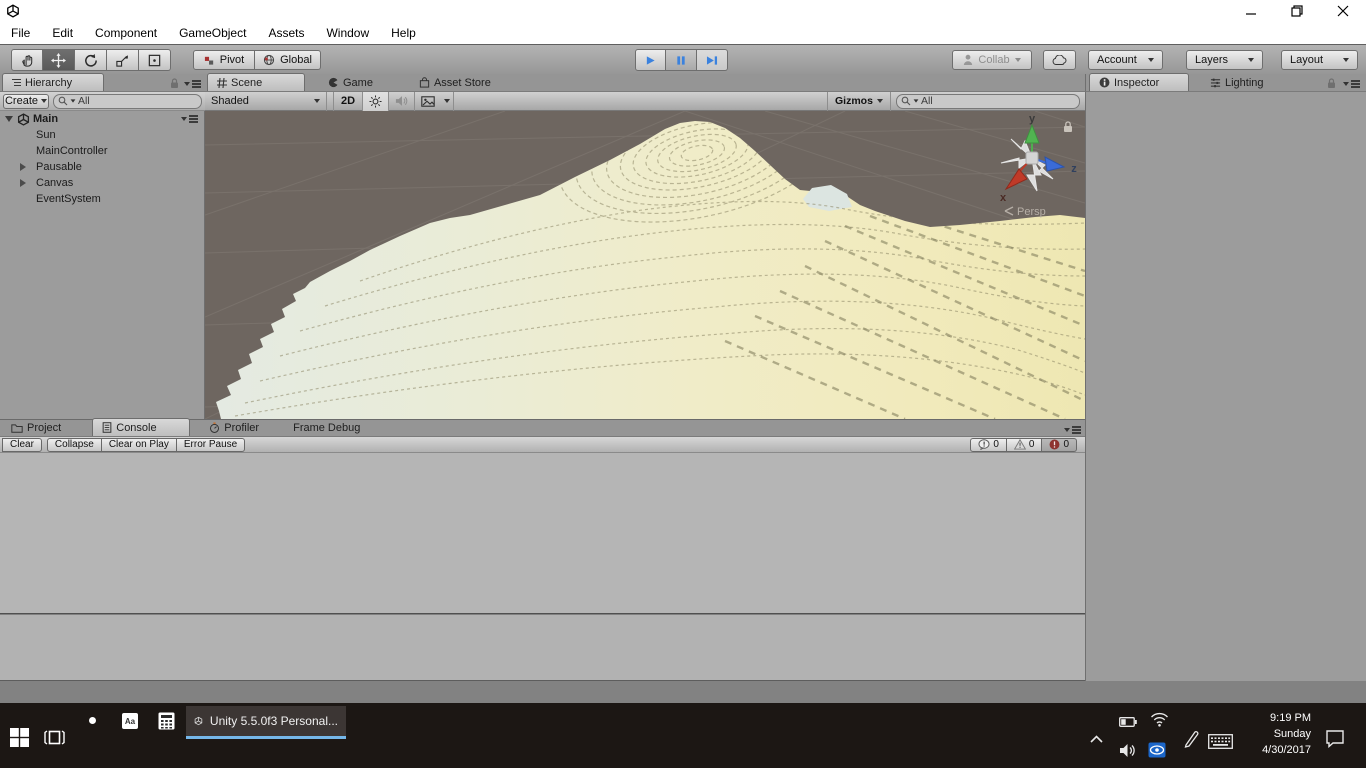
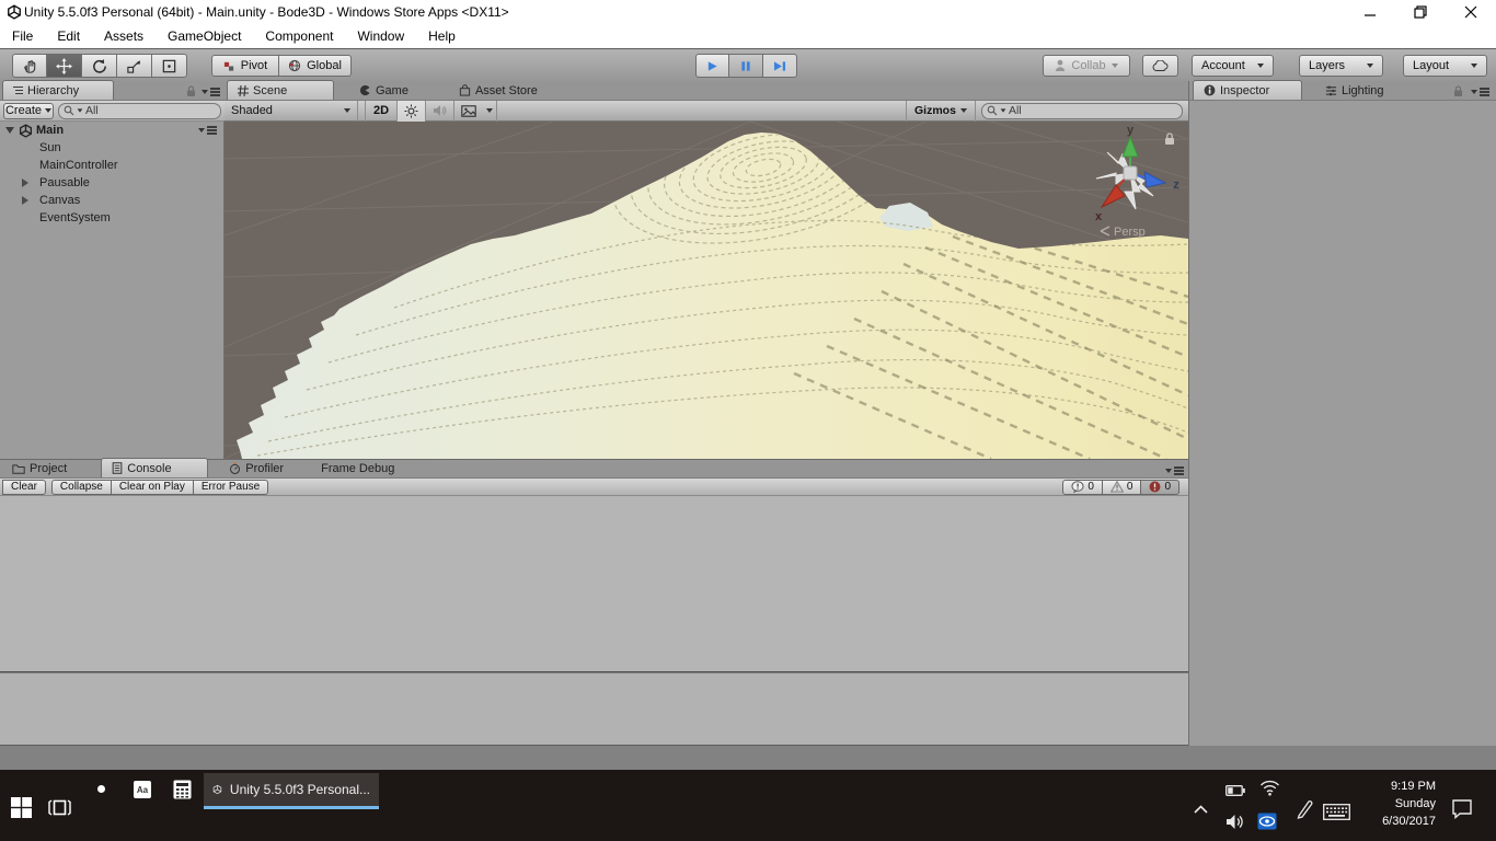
+ Unity 5.5.0f3 Personal (64bit) - Main.unity - Bode3D - Windows Store Apps <DX11>
  File
  Edit
- Component
+ Assets
  GameObject
- Assets
+ Component
  Window
  Help
  Pivot
  Global
  Collab
  Account
  Layers
  Layout
  Hierarchy
  Create
  All
  Main
  Sun
  MainController
  Pausable
  Canvas
  EventSystem
  Scene
  Game
  Asset Store
  Shaded
  2D
  Gizmos
  All
  y
  z
  x
  Persp
  Inspector
  Lighting
  Project
  Console
  Profiler
  Frame Debug
  Clear
  Collapse
  Clear on Play
  Error Pause
  0
  0
  0
  Aa
  Unity 5.5.0f3 Personal...
  9:19 PM
  Sunday
- 4/30/2017
+ 6/30/2017
